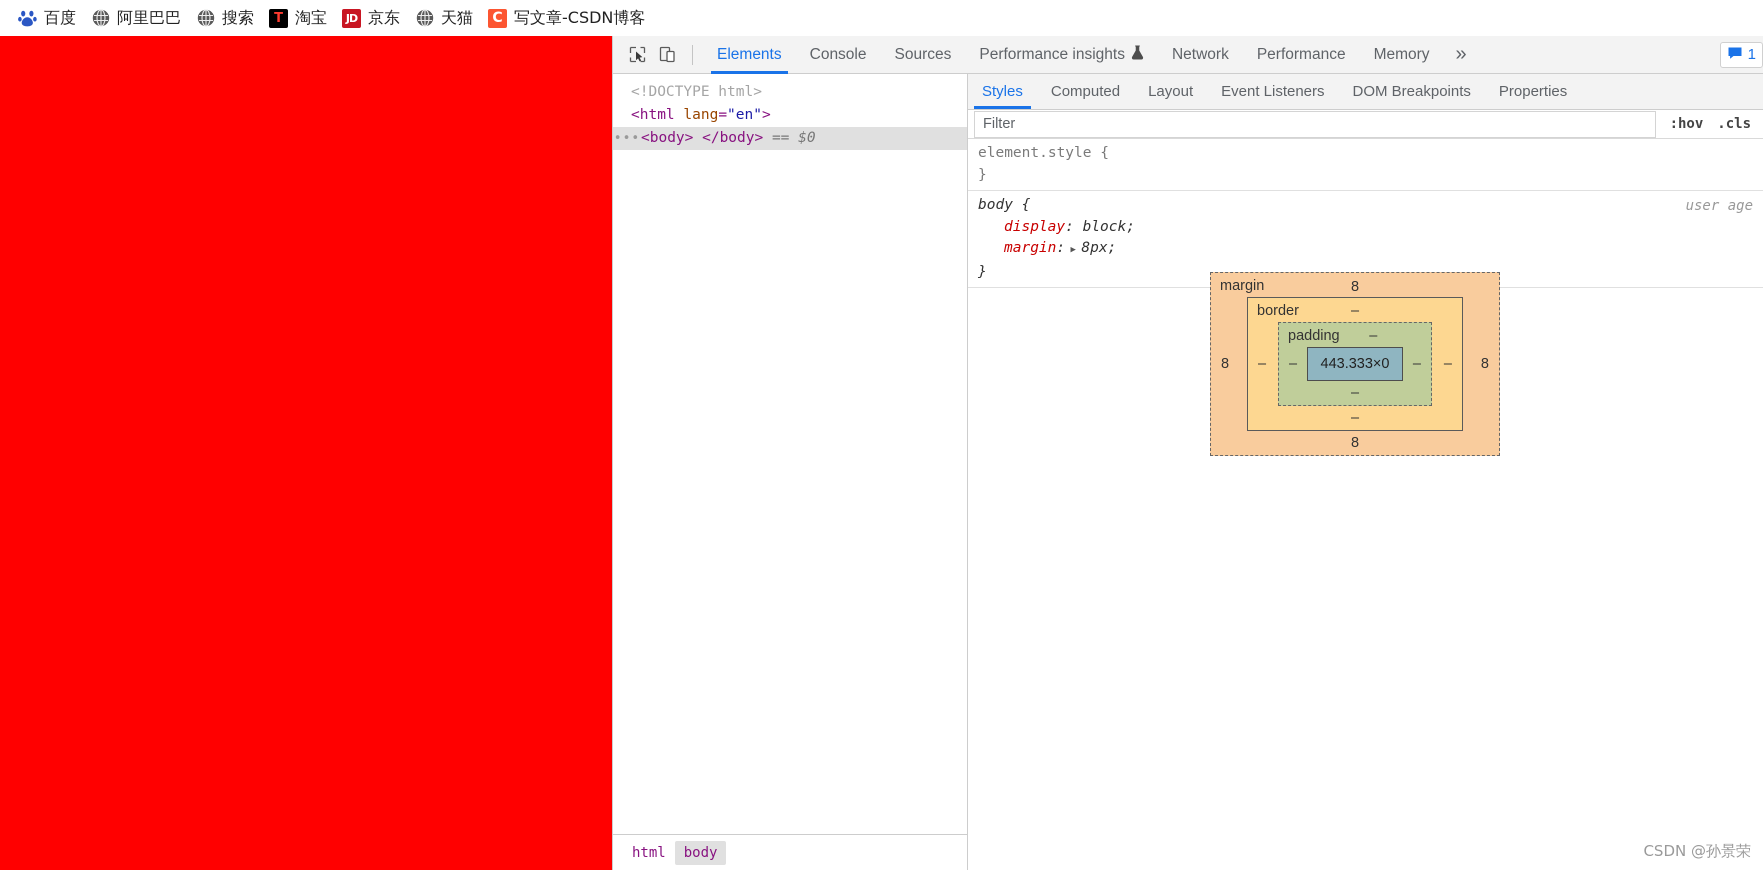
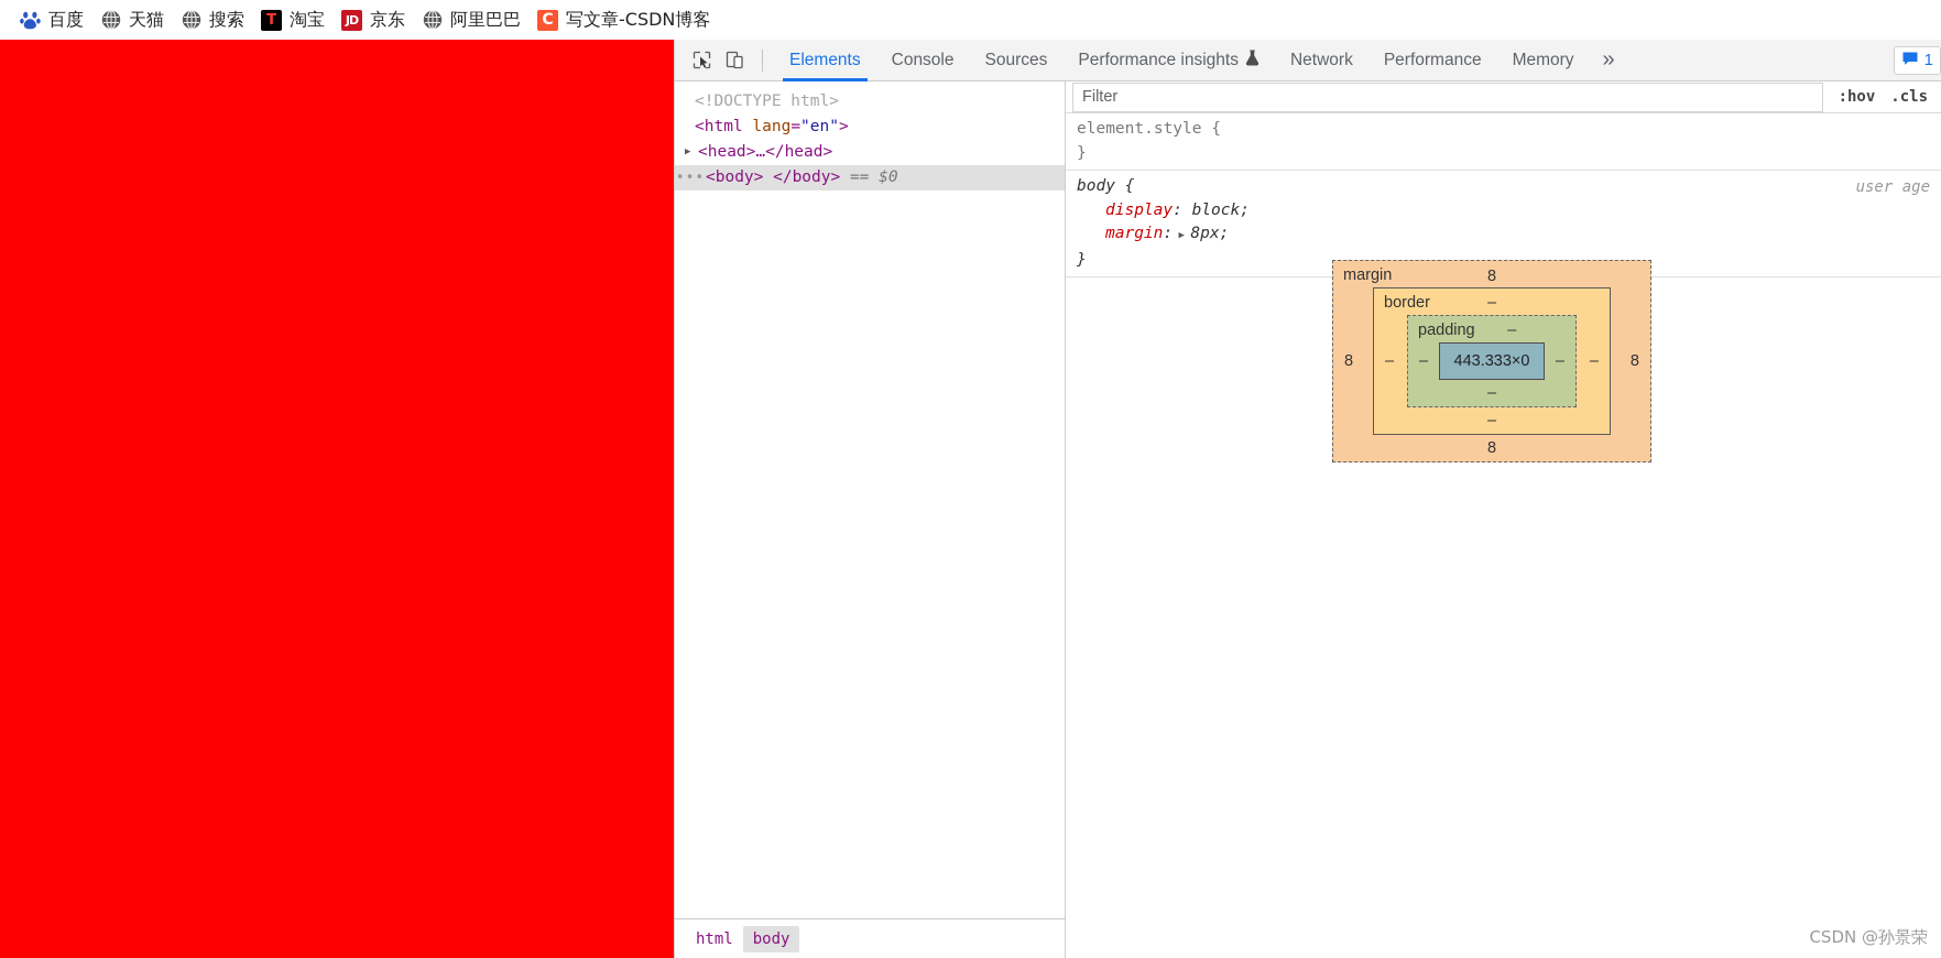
  百度
- 阿里巴巴
+ 天猫
  搜索
  T
  淘宝
  JD
  京东
- 天猫
+ 阿里巴巴
  C
  写文章-CSDN博客
  Elements
  Console
  Sources
  Performance insights
  Network
  Performance
  Memory
  »
  1
  <!DOCTYPE html>
  <
  html
  lang
  =
  "en"
  >
+ ▶
+ <head>…</head>
  •••
  <body> </body>
  == $0
  html
  body
- Styles
- Computed
- Layout
- Event Listeners
- DOM Breakpoints
- Properties
  Filter
  :hov
  .cls
  element.style {
  }
  user age
  body {
  display: block;
  margin: ▶ 8px;
  }
  margin
  8
  8
  8
  8
  border
  –
  –
  –
  –
  padding
  –
  –
  –
  –
  443.333×0
  CSDN @孙景荣
